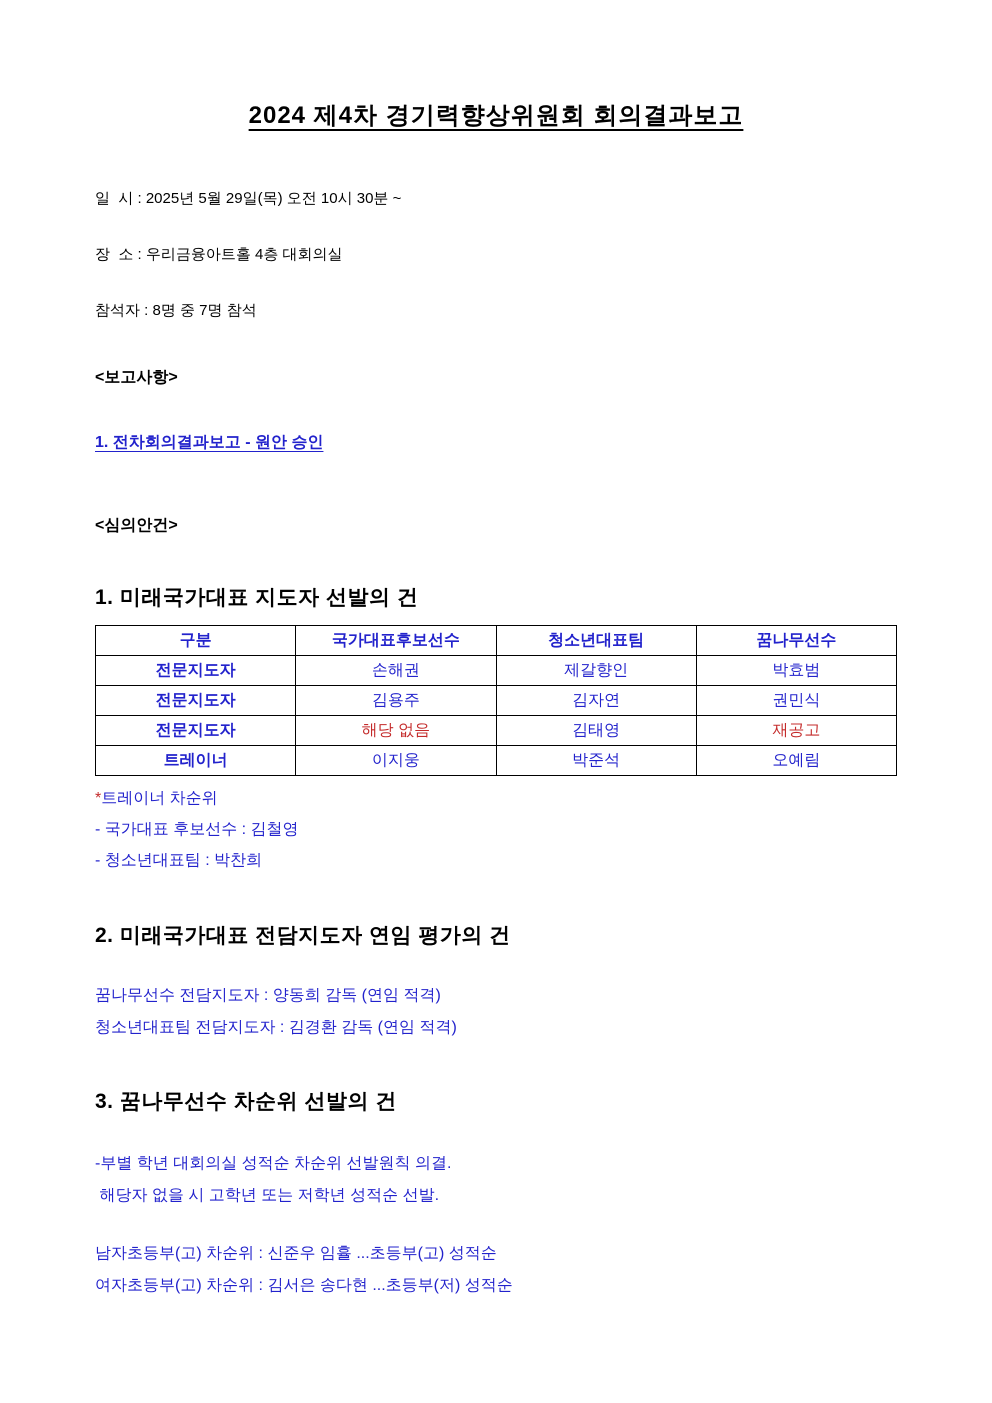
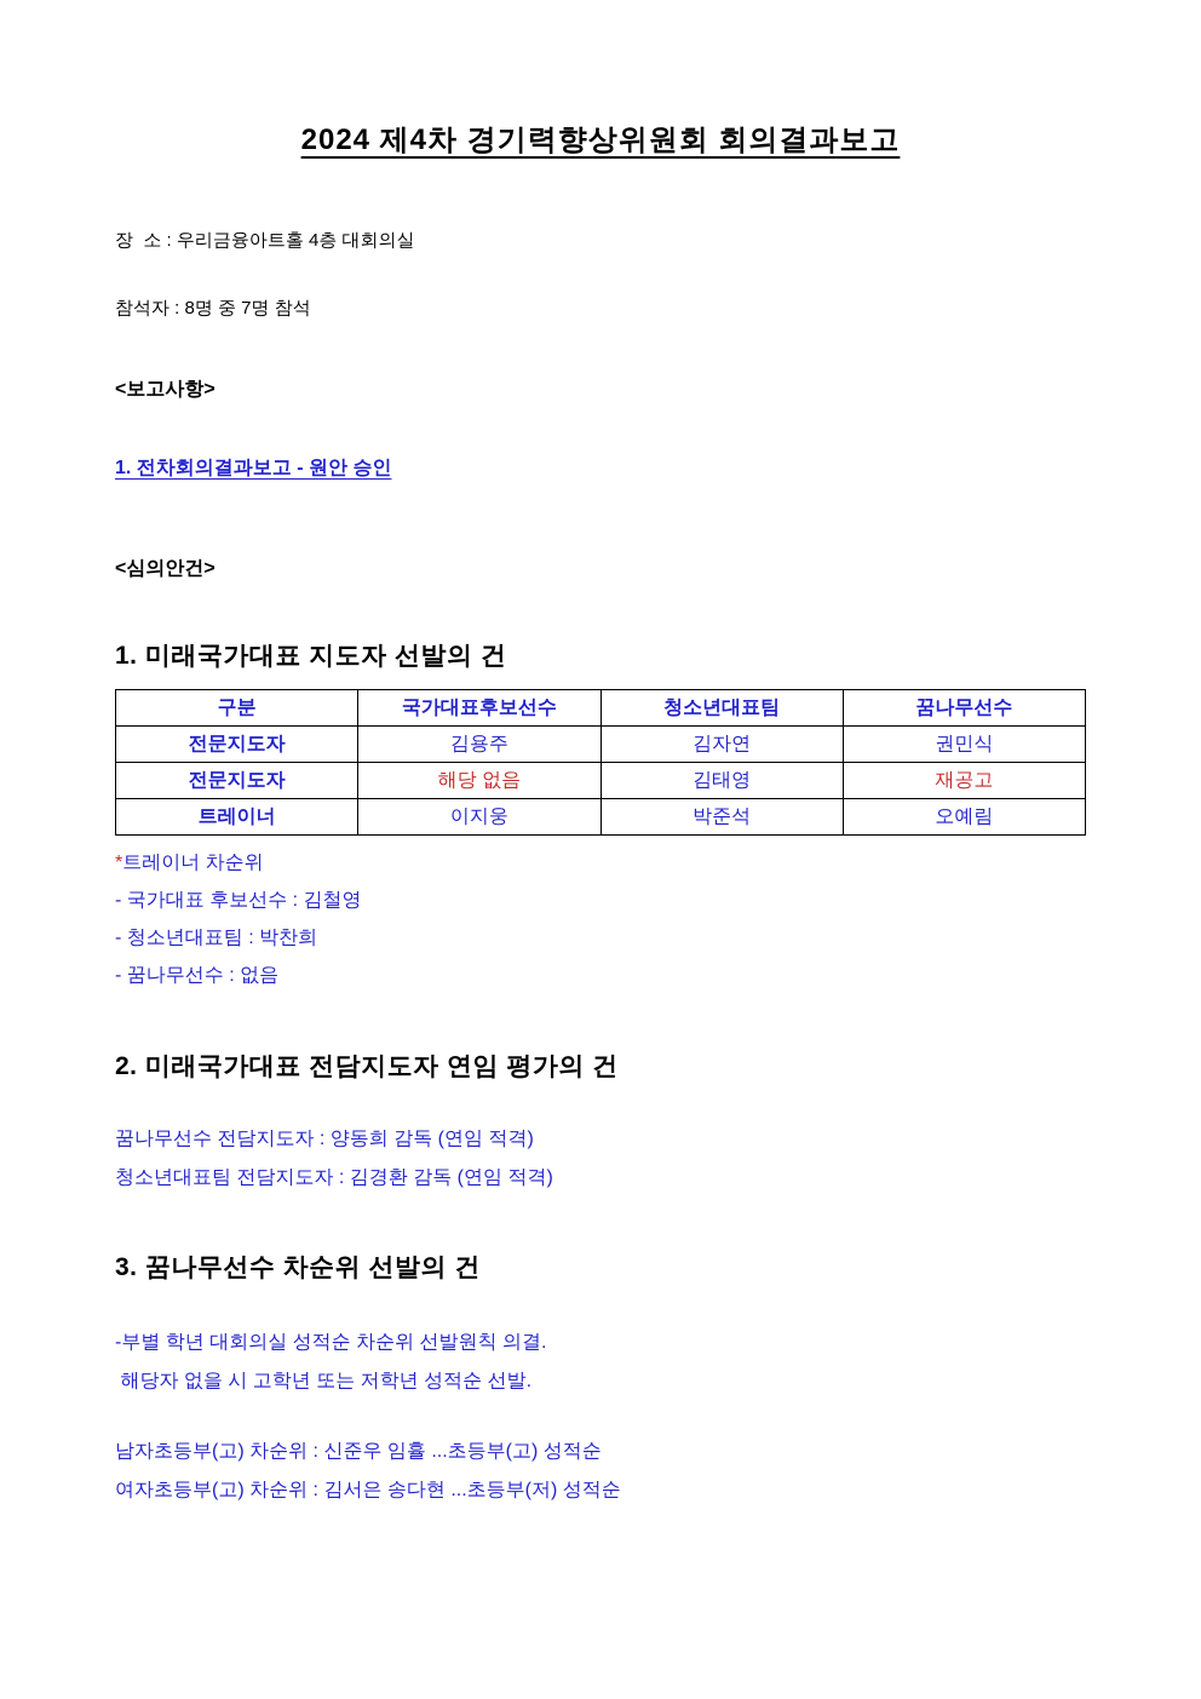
  2024 제4차 경기력향상위원회 회의결과보고
- 일 시 : 2025년 5월 29일(목) 오전 10시 30분 ~
  장 소 : 우리금융아트홀 4층 대회의실
  참석자 : 8명 중 7명 참석
  <보고사항>
  1. 전차회의결과보고 - 원안 승인
  <심의안건>
  1. 미래국가대표 지도자 선발의 건
  구분	국가대표후보선수	청소년대표팀	꿈나무선수
- 전문지도자	손해권	제갈향인	박효범
  전문지도자	김용주	김자연	권민식
  전문지도자	해당 없음	김태영	재공고
  트레이너	이지웅	박준석	오예림
  *트레이너 차순위
  - 국가대표 후보선수 : 김철영
  - 청소년대표팀 : 박찬희
+ - 꿈나무선수 : 없음
  2. 미래국가대표 전담지도자 연임 평가의 건
  꿈나무선수 전담지도자 : 양동희 감독 (연임 적격)
  청소년대표팀 전담지도자 : 김경환 감독 (연임 적격)
  3. 꿈나무선수 차순위 선발의 건
  -부별 학년 대회의실 성적순 차순위 선발원칙 의결.
  해당자 없을 시 고학년 또는 저학년 성적순 선발.
  남자초등부(고) 차순위 : 신준우 임휼 ...초등부(고) 성적순
  여자초등부(고) 차순위 : 김서은 송다현 ...초등부(저) 성적순
